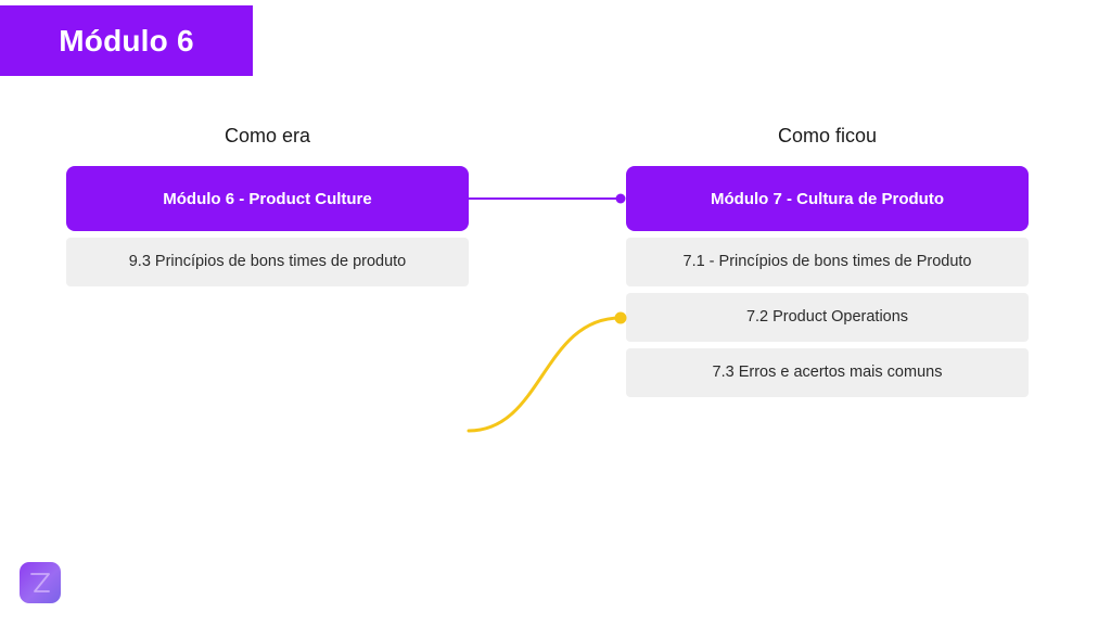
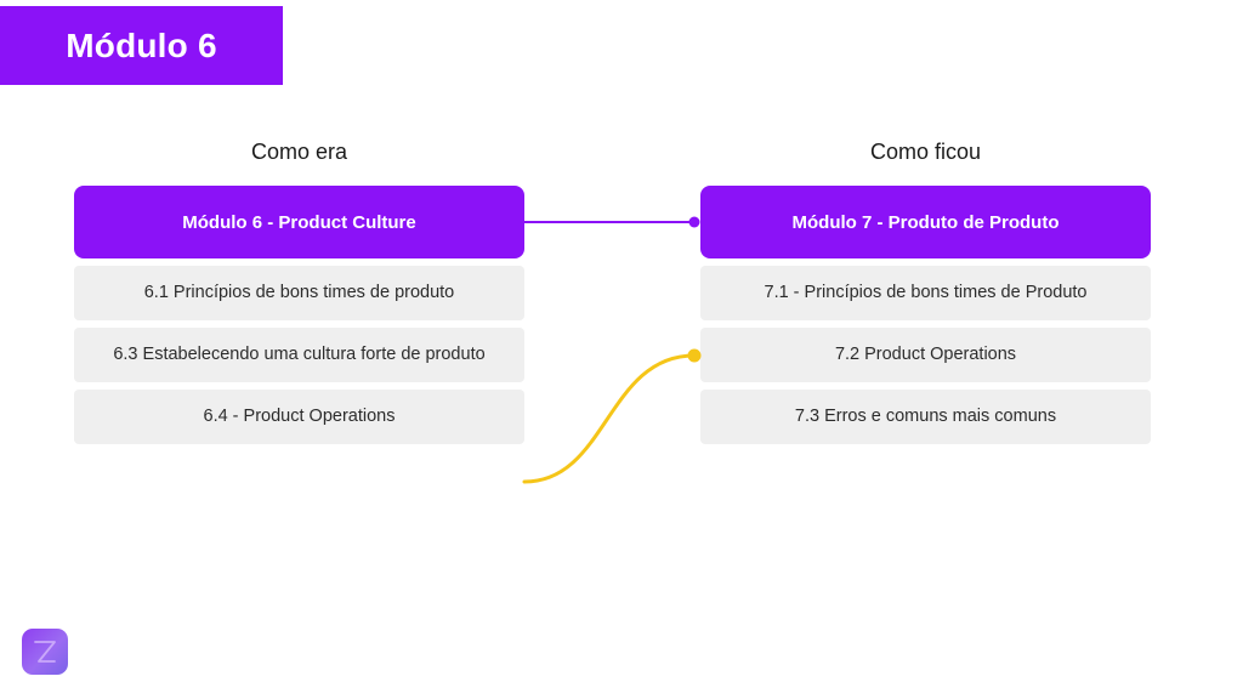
  Módulo 6
  Como era
  Como ficou
  Módulo 6 - Product Culture
- 9.3 Princípios de bons times de produto
+ 6.1 Princípios de bons times de produto
+ 6.3 Estabelecendo uma cultura forte de produto
+ 6.4 - Product Operations
- Módulo 7 - Cultura de Produto
+ Módulo 7 - Produto de Produto
  7.1 - Princípios de bons times de Produto
  7.2 Product Operations
- 7.3 Erros e acertos mais comuns
+ 7.3 Erros e comuns mais comuns
